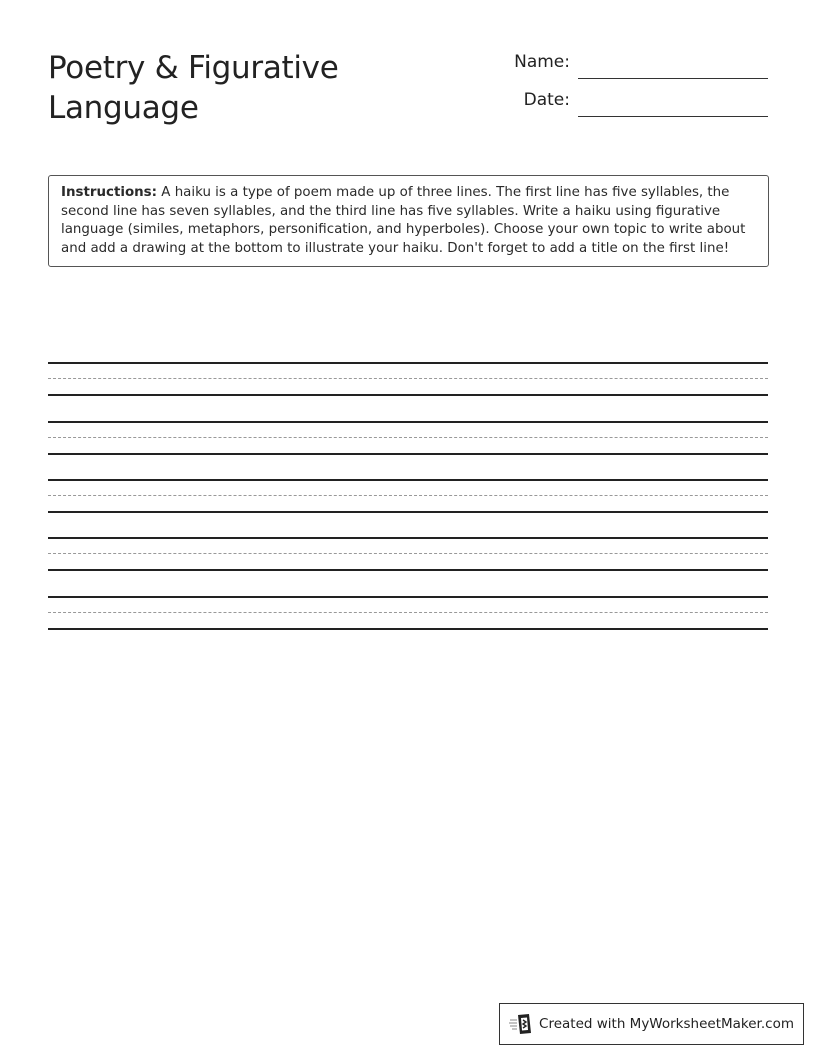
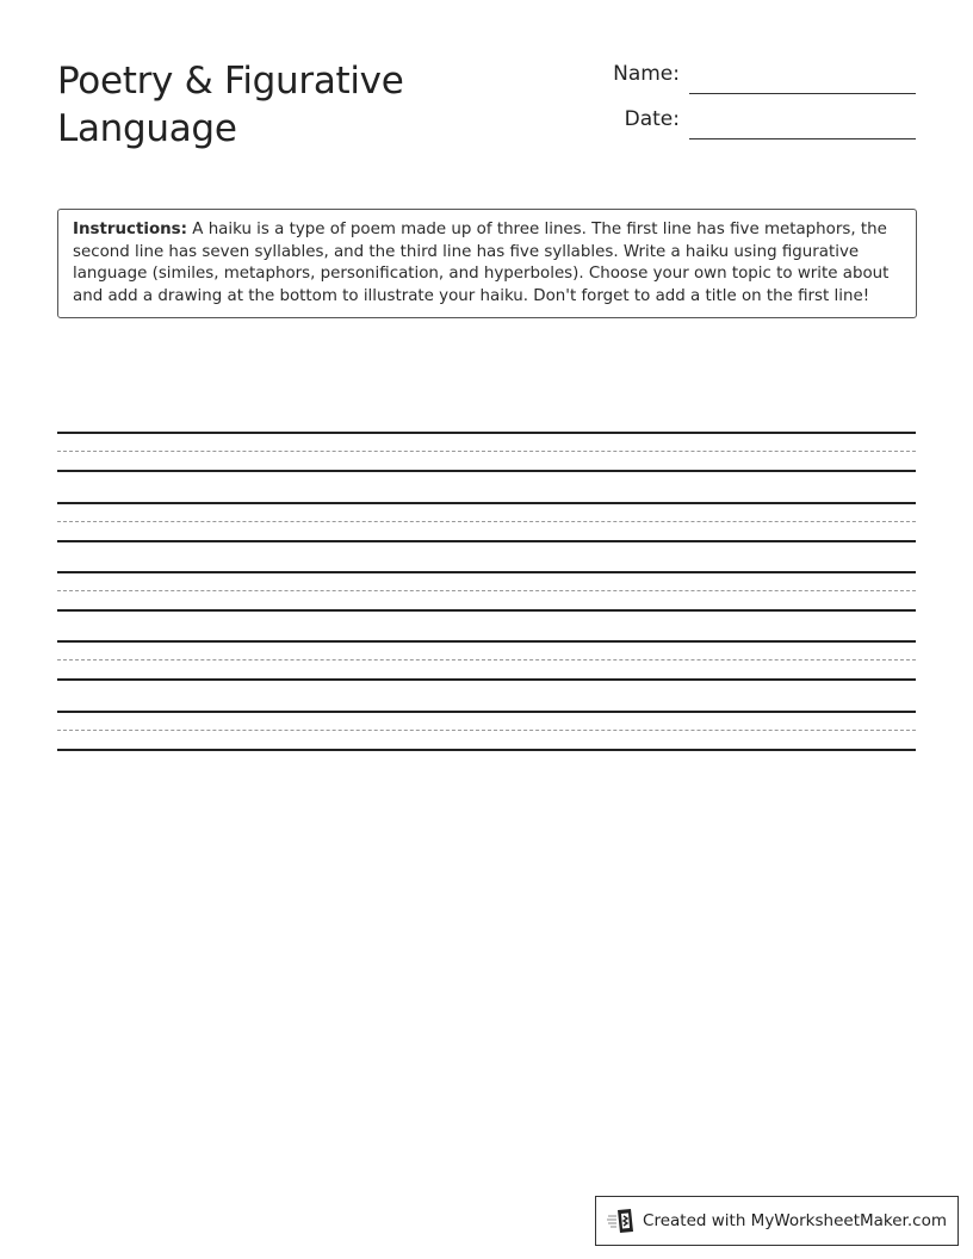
  Poetry & Figurative Language
  Name:
  Date:
- Instructions: A haiku is a type of poem made up of three lines. The first line has five syllables, the second line has seven syllables, and the third line has five syllables. Write a haiku using figurative language (similes, metaphors, personification, and hyperboles). Choose your own topic to write about and add a drawing at the bottom to illustrate your haiku. Don't forget to add a title on the first line!
+ Instructions: A haiku is a type of poem made up of three lines. The first line has five metaphors, the second line has seven syllables, and the third line has five syllables. Write a haiku using figurative language (similes, metaphors, personification, and hyperboles). Choose your own topic to write about and add a drawing at the bottom to illustrate your haiku. Don't forget to add a title on the first line!
  Created with MyWorksheetMaker.com
